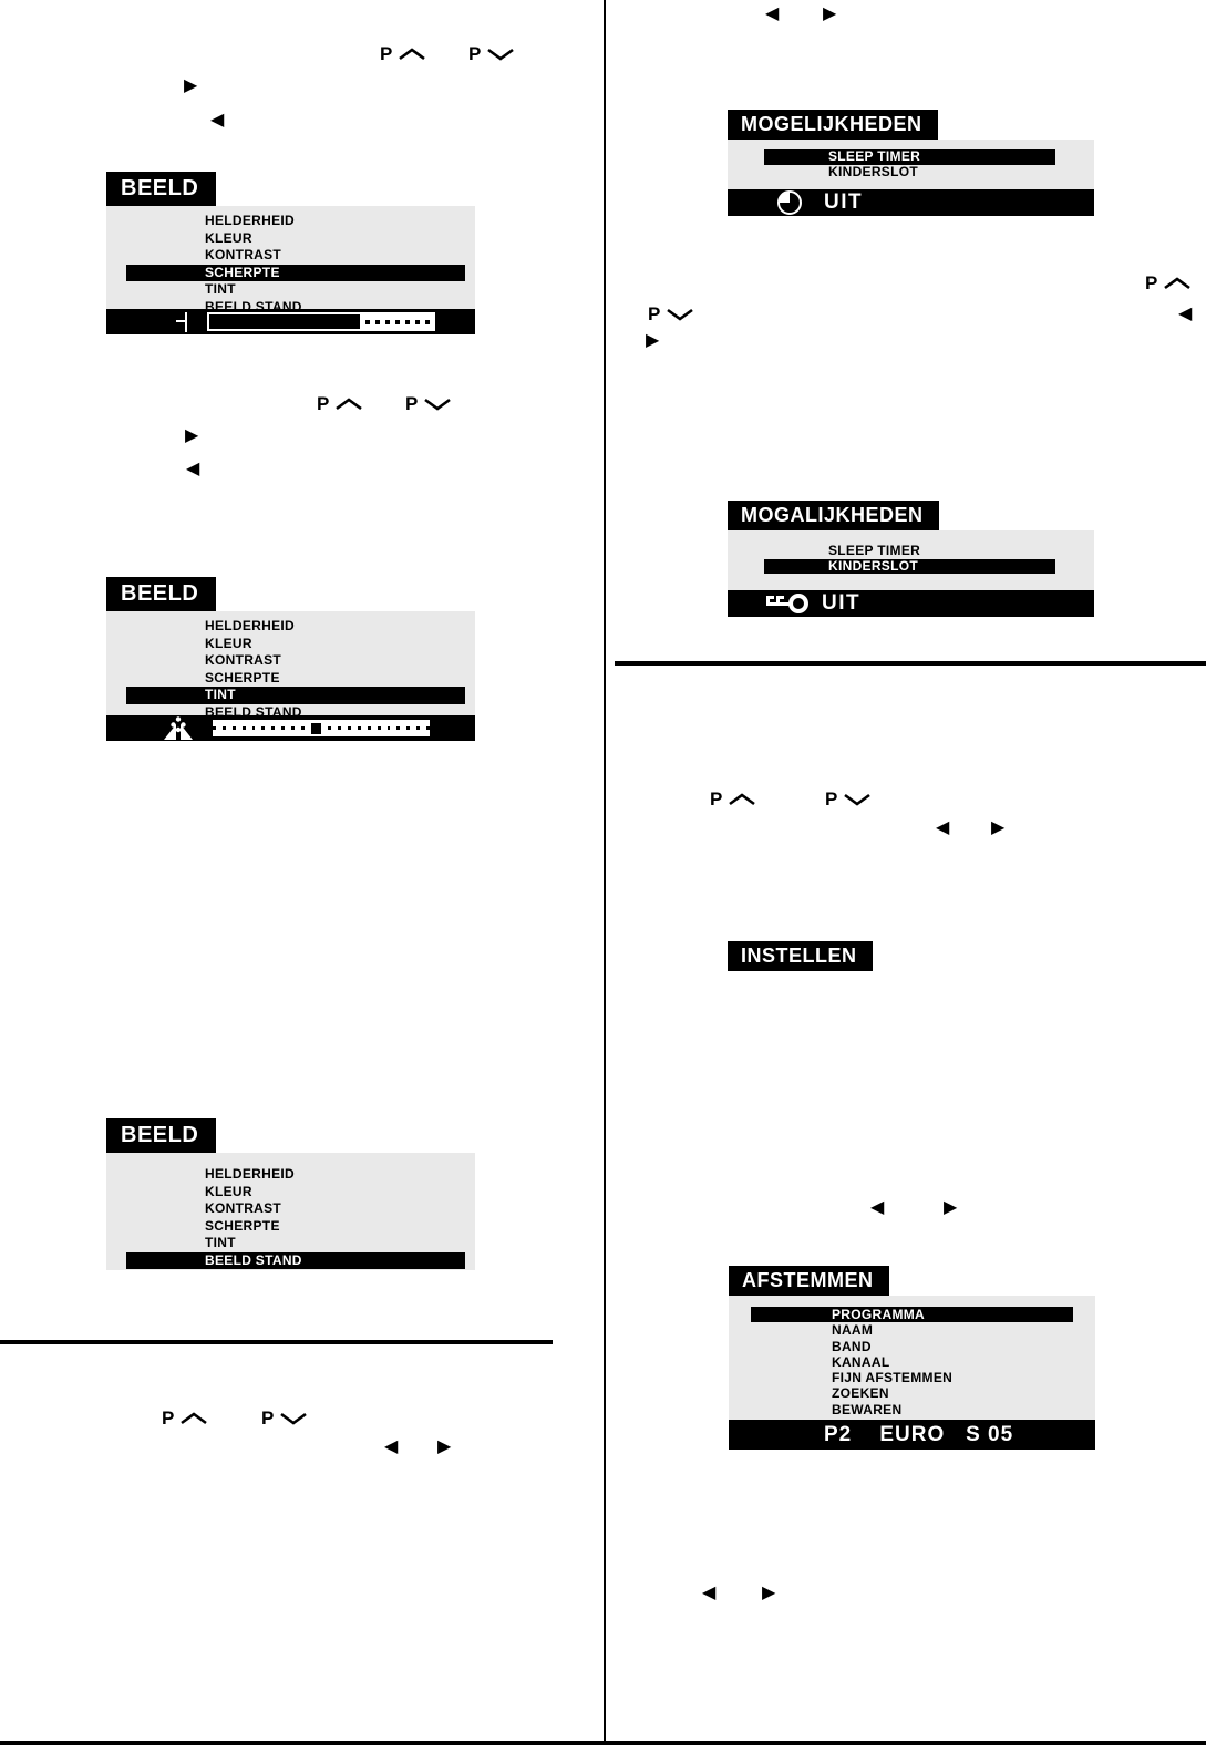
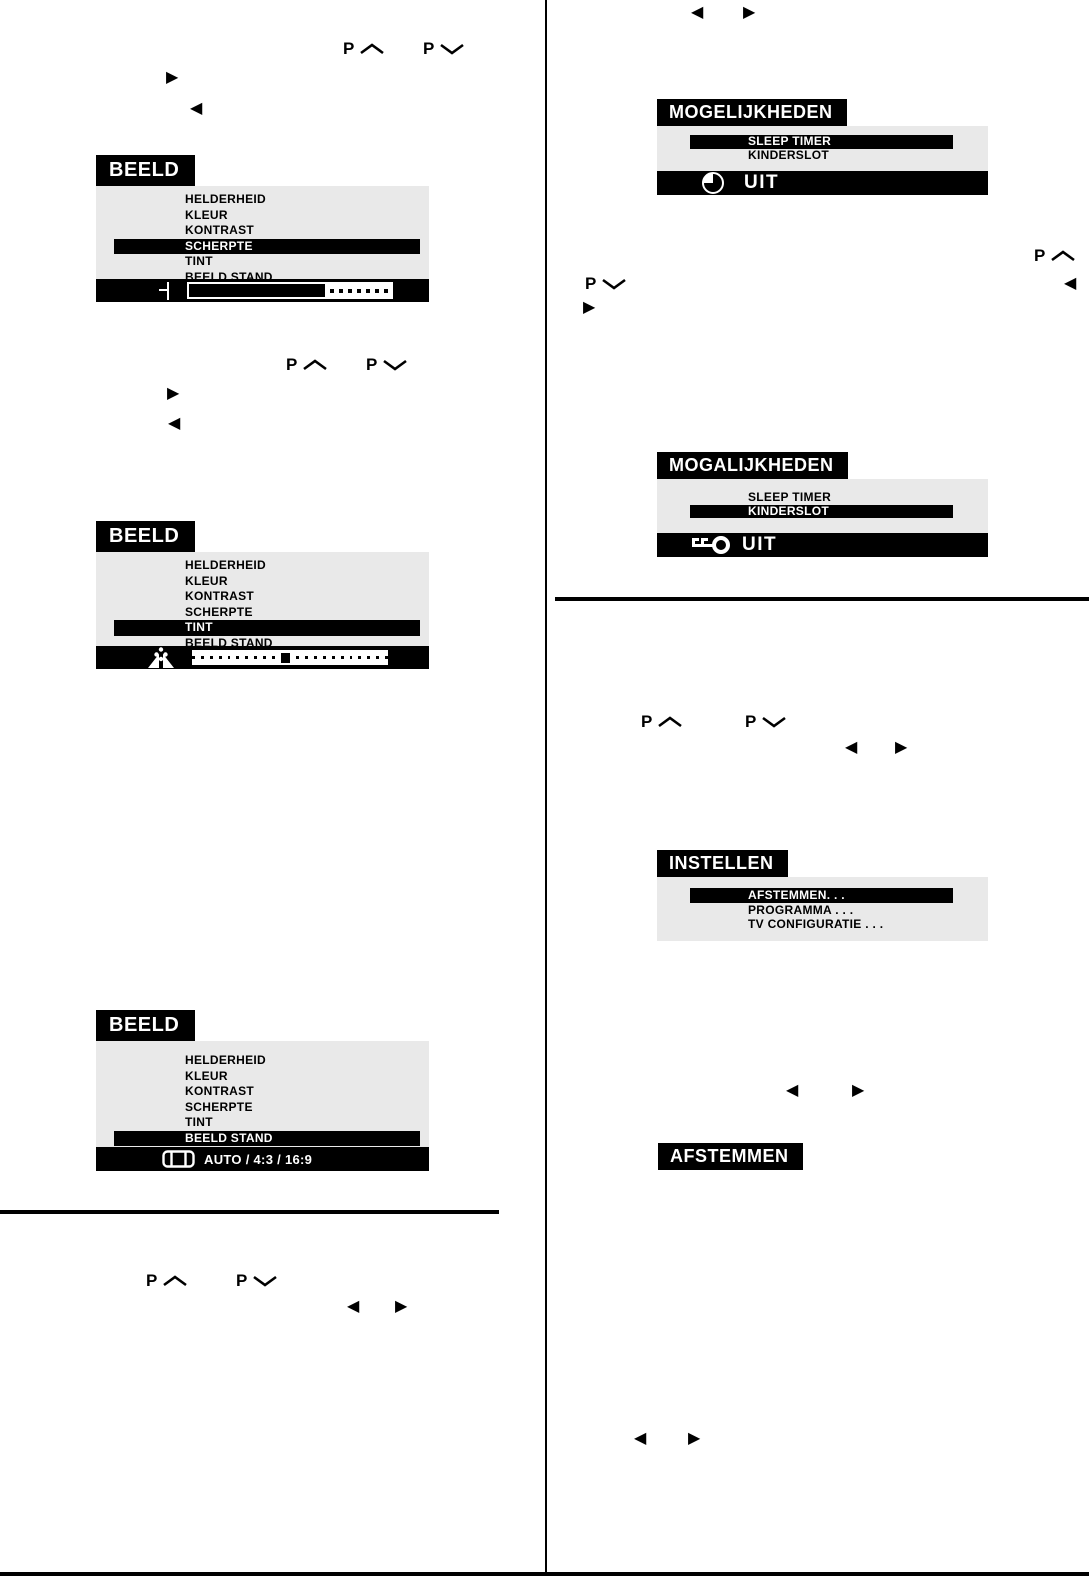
  P
  P
  ▶
  ◀
  BEELD
  HELDERHEID
  KLEUR
  KONTRAST
  SCHERPTE
  TINT
  BEELD STAND
  P
  P
  ▶
  ◀
  BEELD
  HELDERHEID
  KLEUR
  KONTRAST
  SCHERPTE
  TINT
  BEELD STAND
  BEELD
  HELDERHEID
  KLEUR
  KONTRAST
  SCHERPTE
  TINT
  BEELD STAND
+ AUTO / 4:3 / 16:9
  P
  P
  ◀
  ▶
  ◀
  ▶
  MOGELIJKHEDEN
  SLEEP TIMER
  KINDERSLOT
  UIT
  P
  ◀
  P
  ▶
  MOGALIJKHEDEN
  SLEEP TIMER
  KINDERSLOT
  UIT
  P
  P
  ◀
  ▶
  INSTELLEN
+ AFSTEMMEN. . .
+ PROGRAMMA . . .
+ TV CONFIGURATIE . . .
  ◀
  ▶
  AFSTEMMEN
- PROGRAMMA
- NAAM
- BAND
- KANAAL
- FIJN AFSTEMMEN
- ZOEKEN
- BEWAREN
- P2 EURO S 05
  ◀
  ▶
